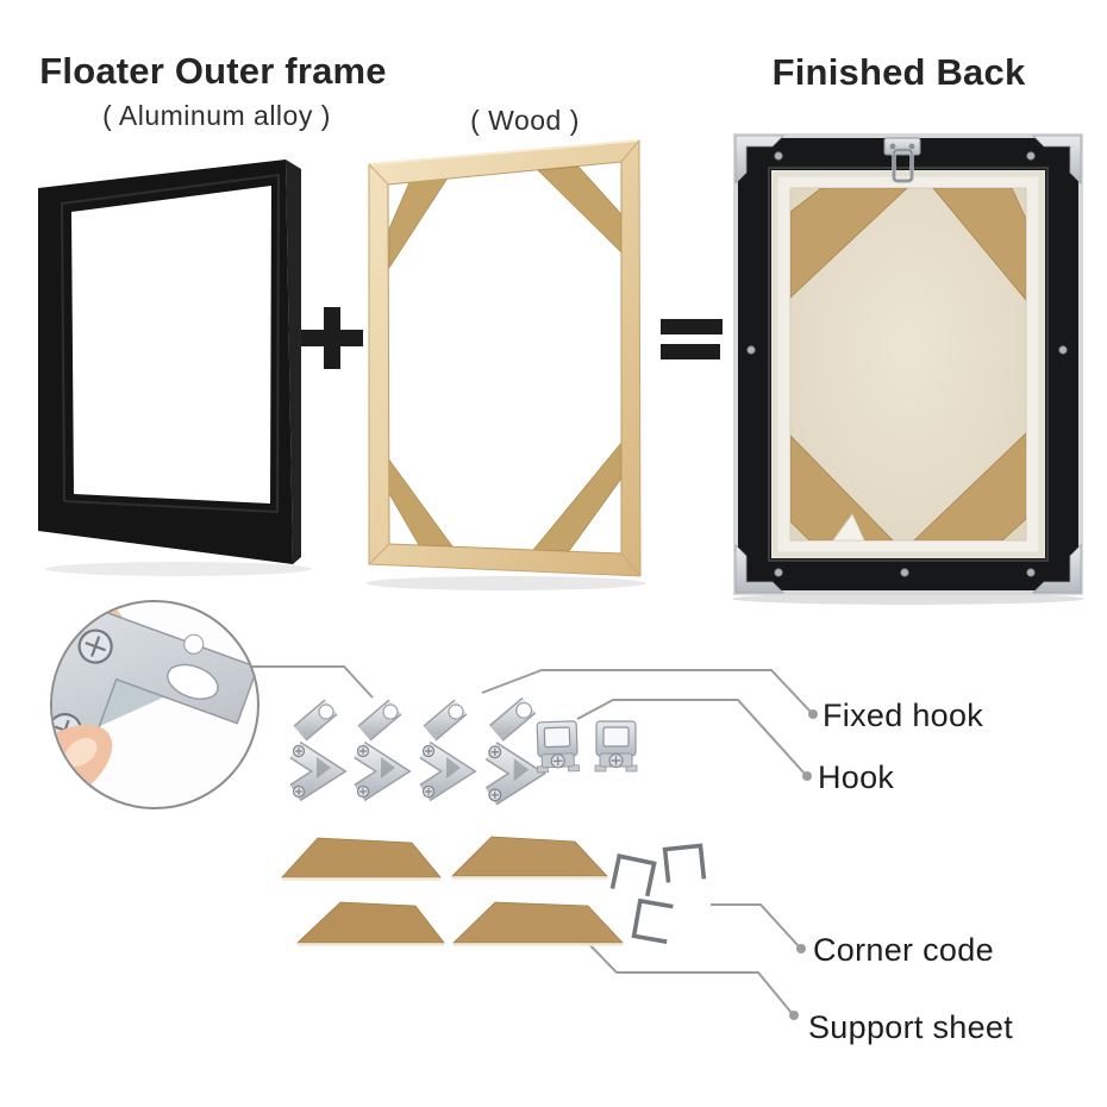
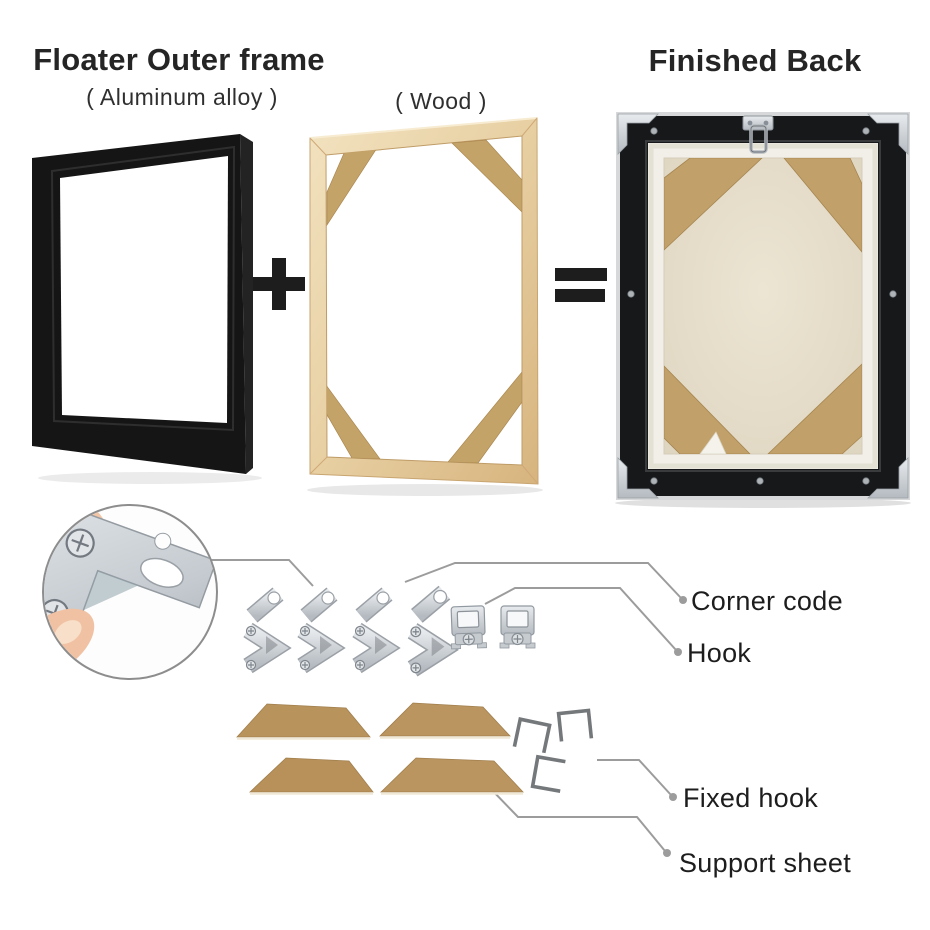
  Floater Outer frame
  ( Aluminum alloy )
  ( Wood )
  Finished Back
- Fixed hook
+ Corner code
  Hook
- Corner code
+ Fixed hook
  Support sheet
